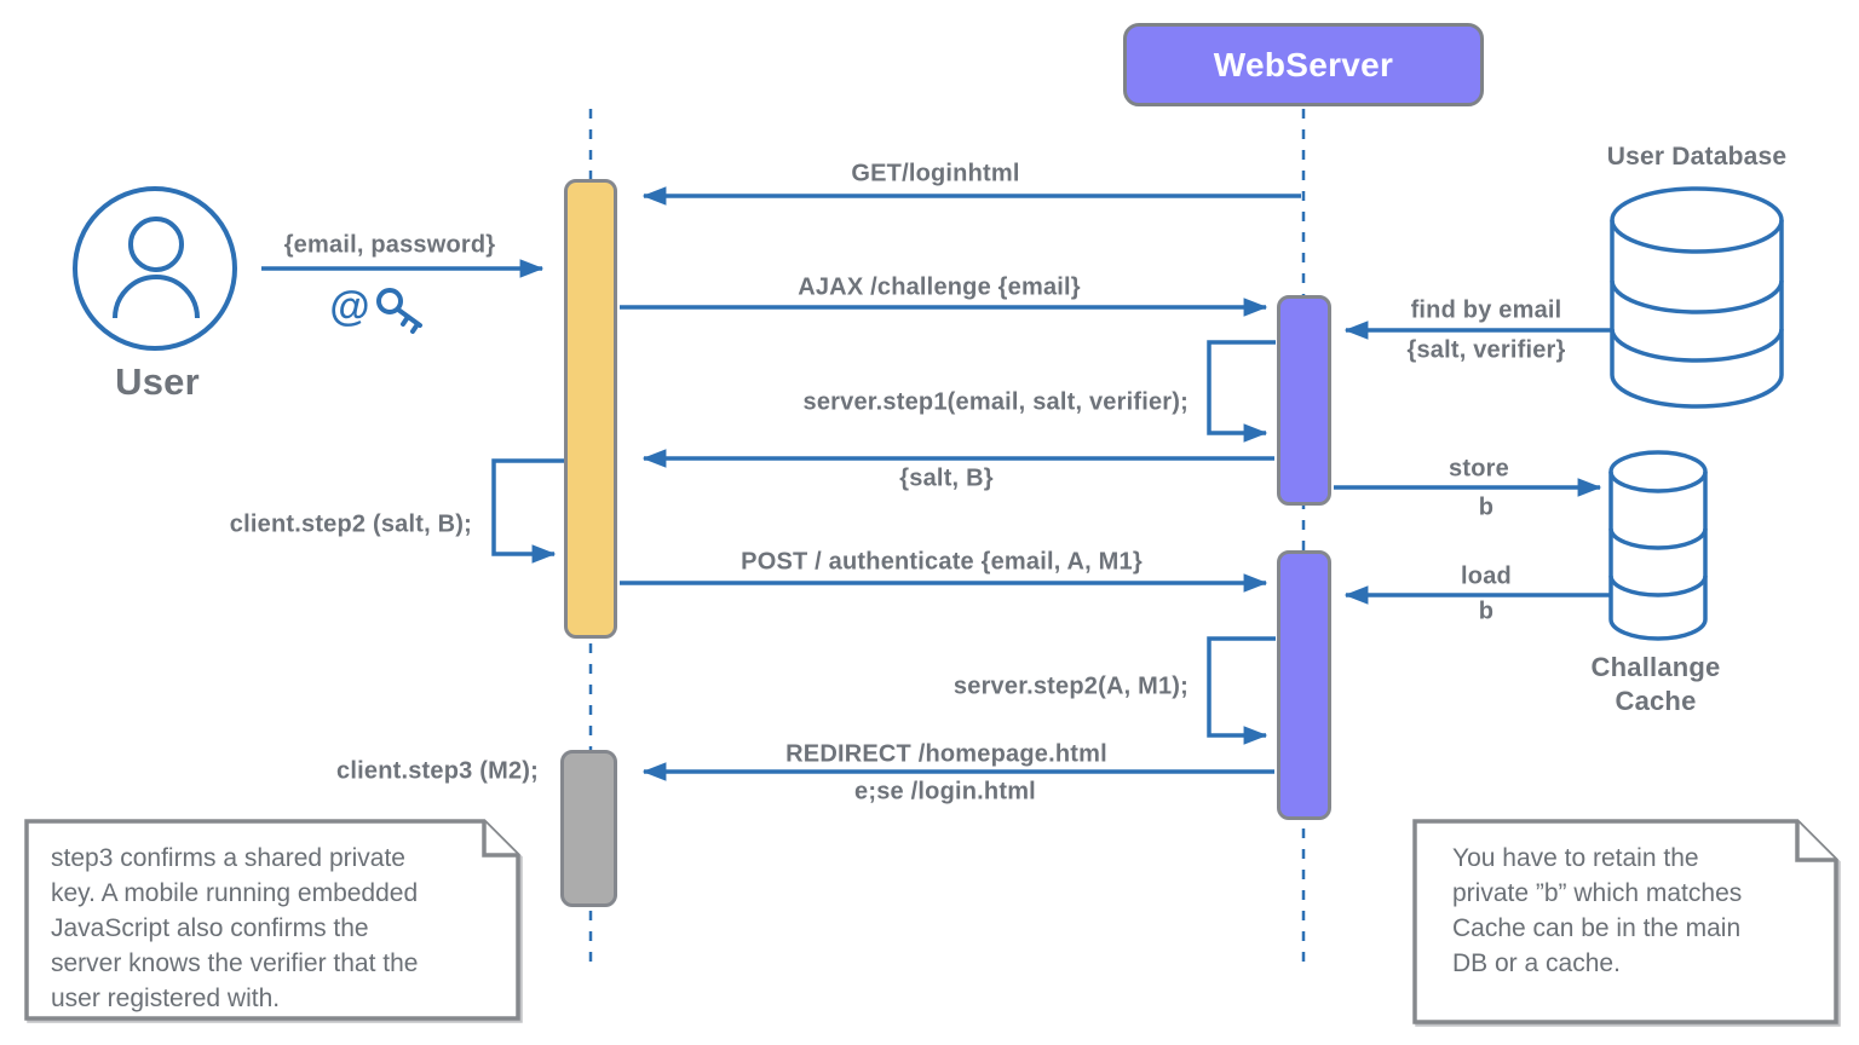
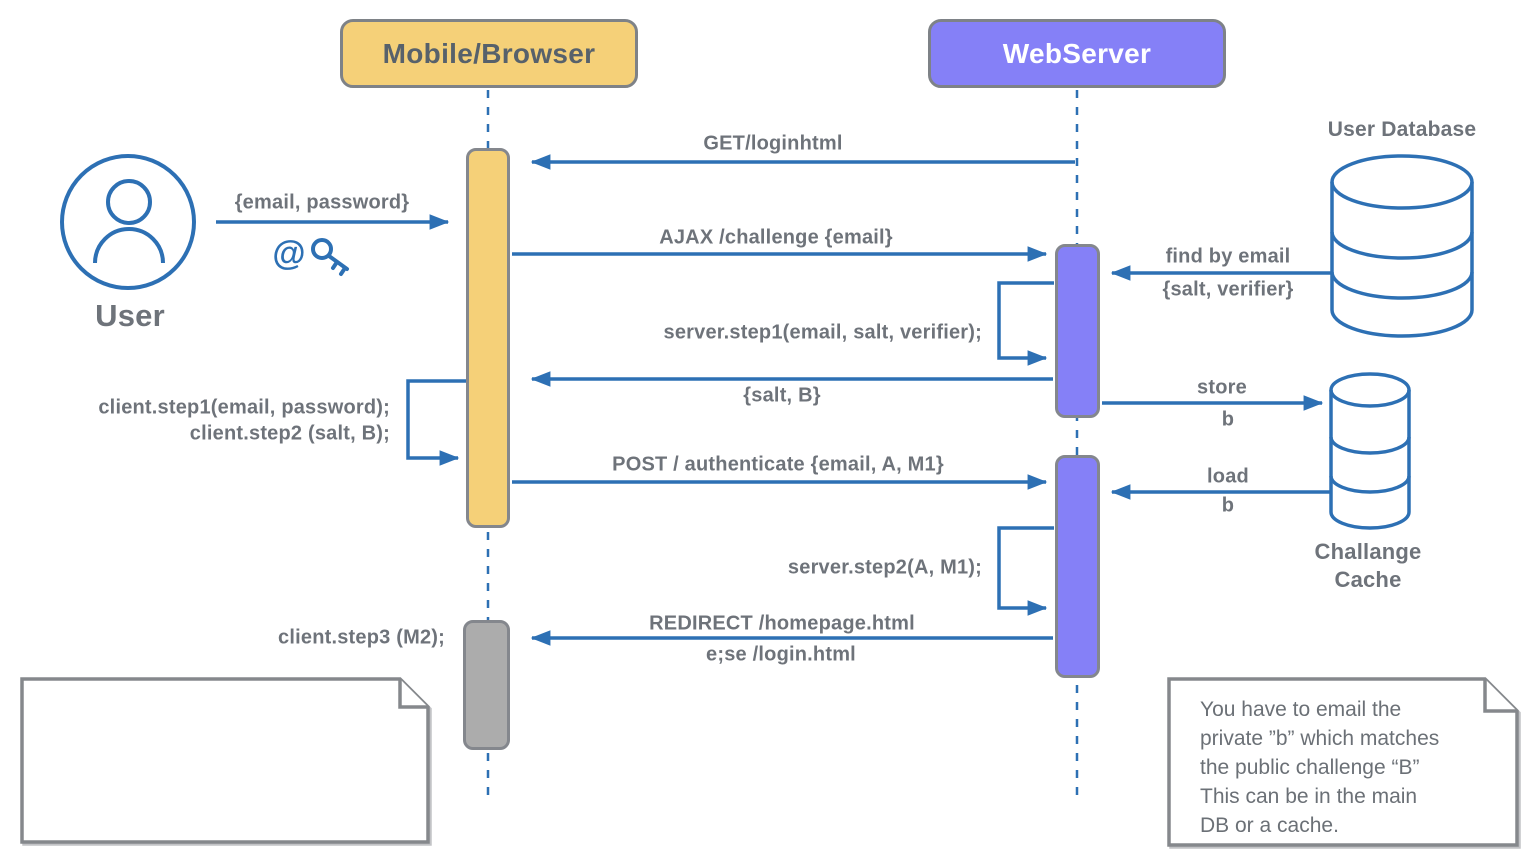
+ Mobile/Browser
  WebServer
  User
  User Database
  Challange
  Cache
  {email, password}
  @
  GET/loginhtml
  AJAX /challenge {email}
  find by email
  {salt, verifier}
  server.step1(email, salt, verifier);
  {salt, B}
+ client.step1(email, password);
  client.step2 (salt, B);
  POST / authenticate {email, A, M1}
  store
  b
  load
  b
  server.step2(A, M1);
  REDIRECT /homepage.html
  e;se /login.html
  client.step3 (M2);
- step3 confirms a shared private
- key. A mobile running embedded
- JavaScript also confirms the
- server knows the verifier that the
- user registered with.
- You have to retain the
+ You have to email the
  private ”b” which matches
+ the public challenge “B”
- Cache can be in the main
+ This can be in the main
  DB or a cache.
